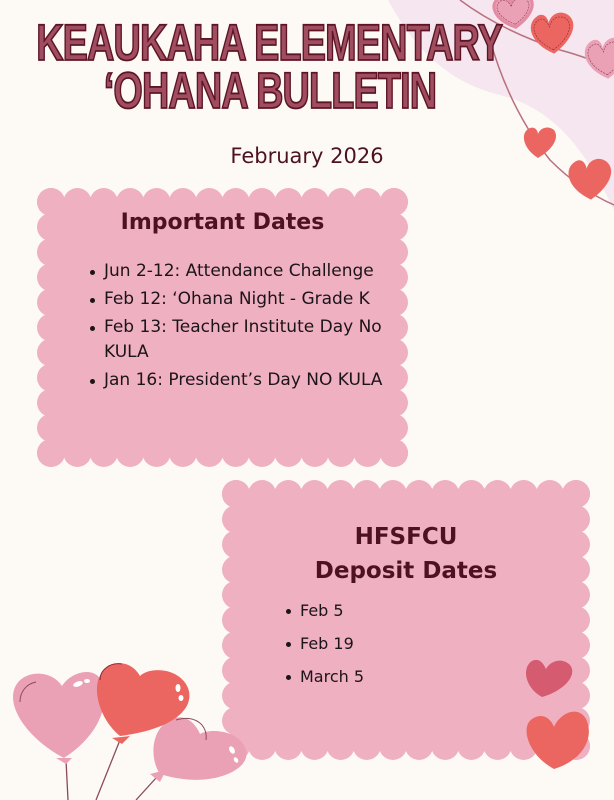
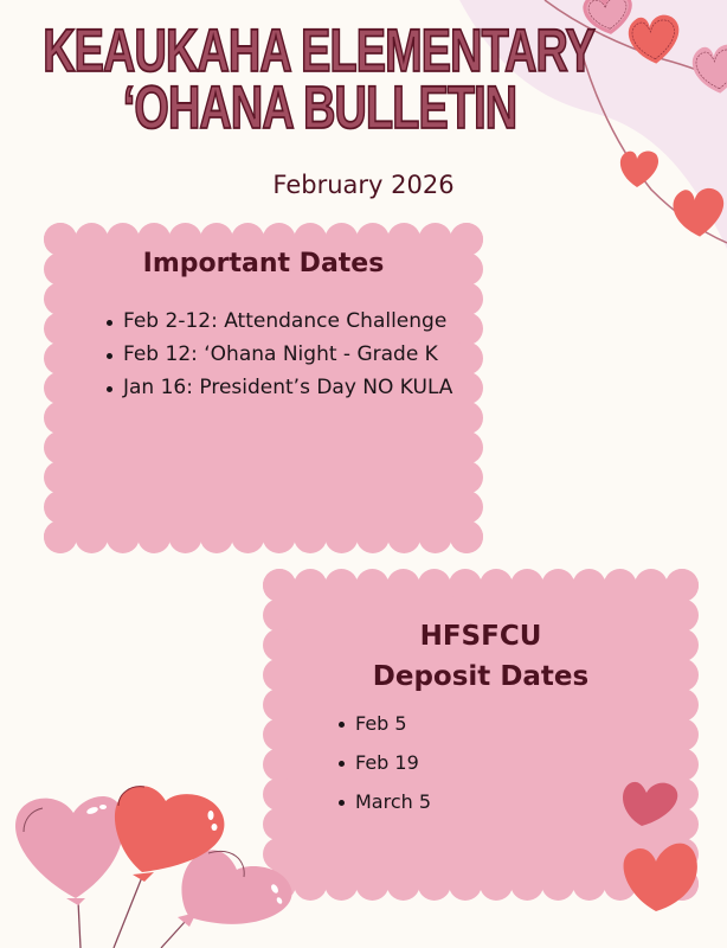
  KEAUKAHA ELEMENTARY
  ‘OHANA BULLETIN
  February 2026
  Important Dates
- Jun 2-12: Attendance Challenge
+ Feb 2-12: Attendance Challenge
  Feb 12: ‘Ohana Night - Grade K
- Feb 13: Teacher Institute Day No KULA
  Jan 16: President’s Day NO KULA
  HFSFCU
  Deposit Dates
  Feb 5
  Feb 19
  March 5
